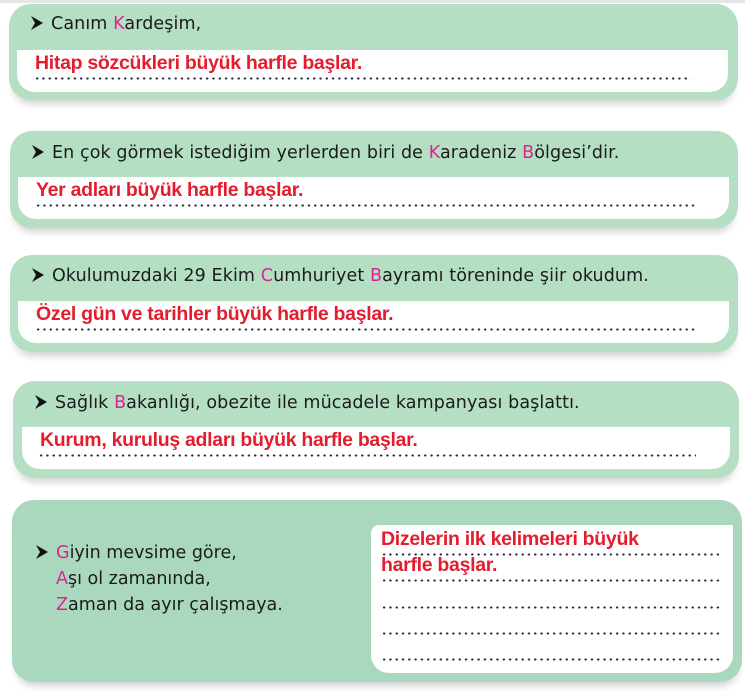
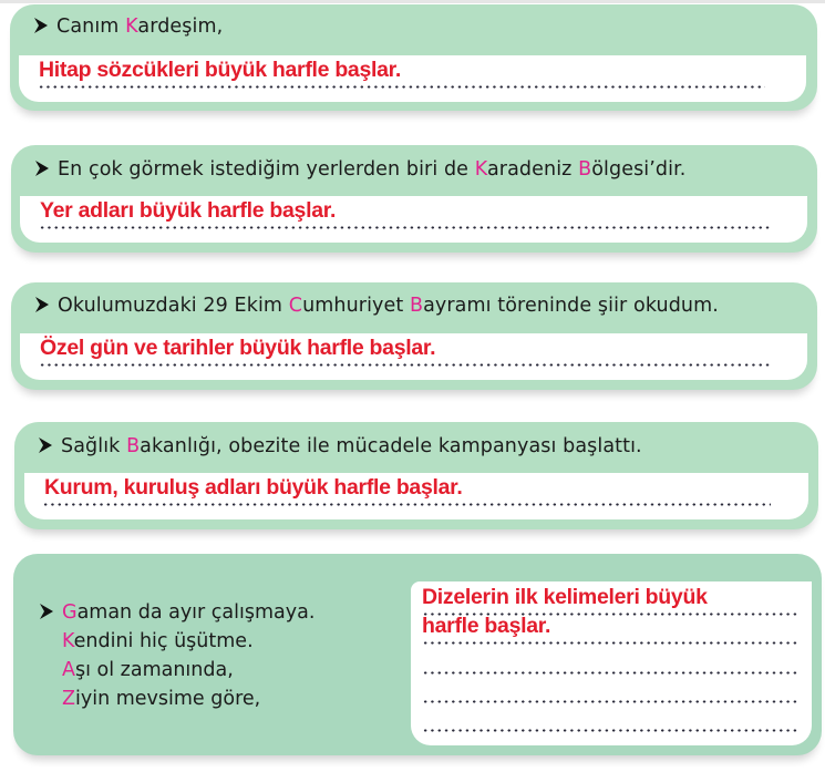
  Canım Kardeşim,
  Hitap sözcükleri büyük harfle başlar.
  En çok görmek istediğim yerlerden biri de Karadeniz Bölgesi’dir.
  Yer adları büyük harfle başlar.
  Okulumuzdaki 29 Ekim Cumhuriyet Bayramı töreninde şiir okudum.
  Özel gün ve tarihler büyük harfle başlar.
  Sağlık Bakanlığı, obezite ile mücadele kampanyası başlattı.
  Kurum, kuruluş adları büyük harfle başlar.
- Giyin mevsime göre,
+ Gaman da ayır çalışmaya.
+ Kendini hiç üşütme.
  Aşı ol zamanında,
- Zaman da ayır çalışmaya.
+ Ziyin mevsime göre,
  Dizelerin ilk kelimeleri büyük
  harfle başlar.
